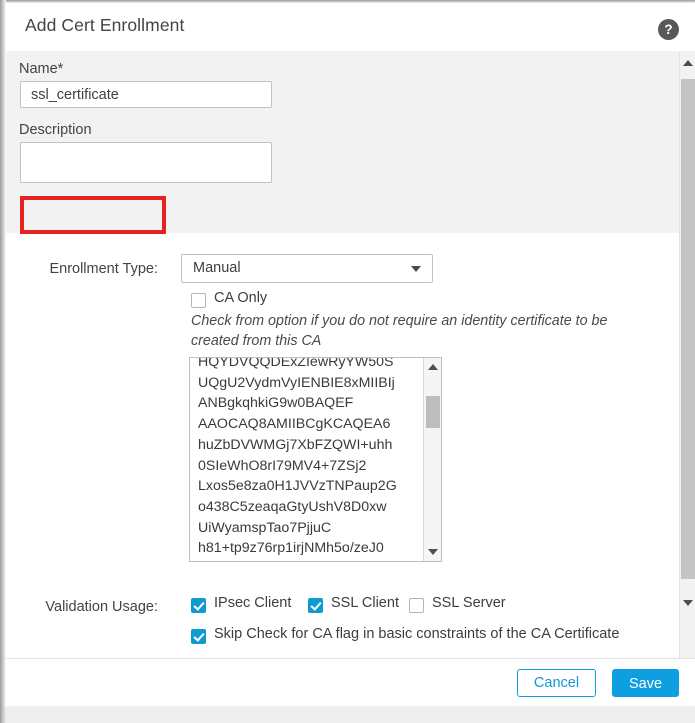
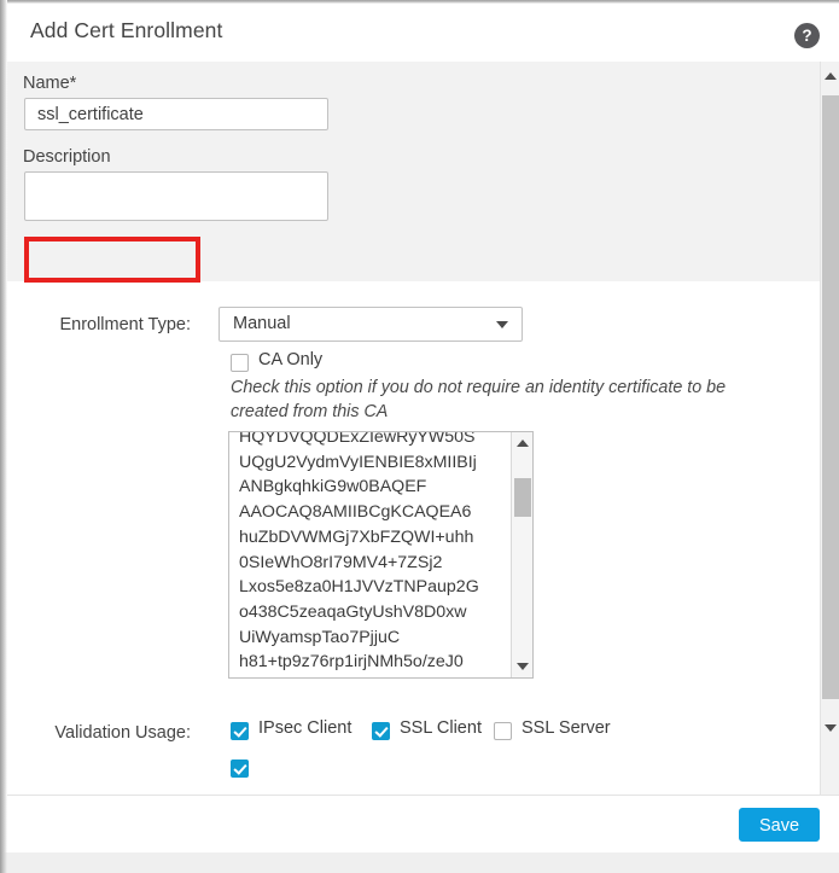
  Add Cert Enrollment
  ?
  Name*
  ssl_certificate
  Description
  Enrollment Type:
  Manual
  CA Only
- Check from option if you do not require an identity certificate to be created from this CA
+ Check this option if you do not require an identity certificate to be created from this CA
  HQYDVQQDExZIewRyYW50S
  UQgU2VydmVyIENBIE8xMIIBIj
  ANBgkqhkiG9w0BAQEF
  AAOCAQ8AMIIBCgKCAQEA6
  huZbDVWMGj7XbFZQWI+uhh
  0SIeWhO8rI79MV4+7ZSj2
  Lxos5e8za0H1JVVzTNPaup2G
  o438C5zeaqaGtyUshV8D0xw
  UiWyamspTao7PjjuC
  h81+tp9z76rp1irjNMh5o/zeJ0
  Validation Usage:
  IPsec Client
  SSL Client
  SSL Server
- Skip Check for CA flag in basic constraints of the CA Certificate
- Cancel
  Save
